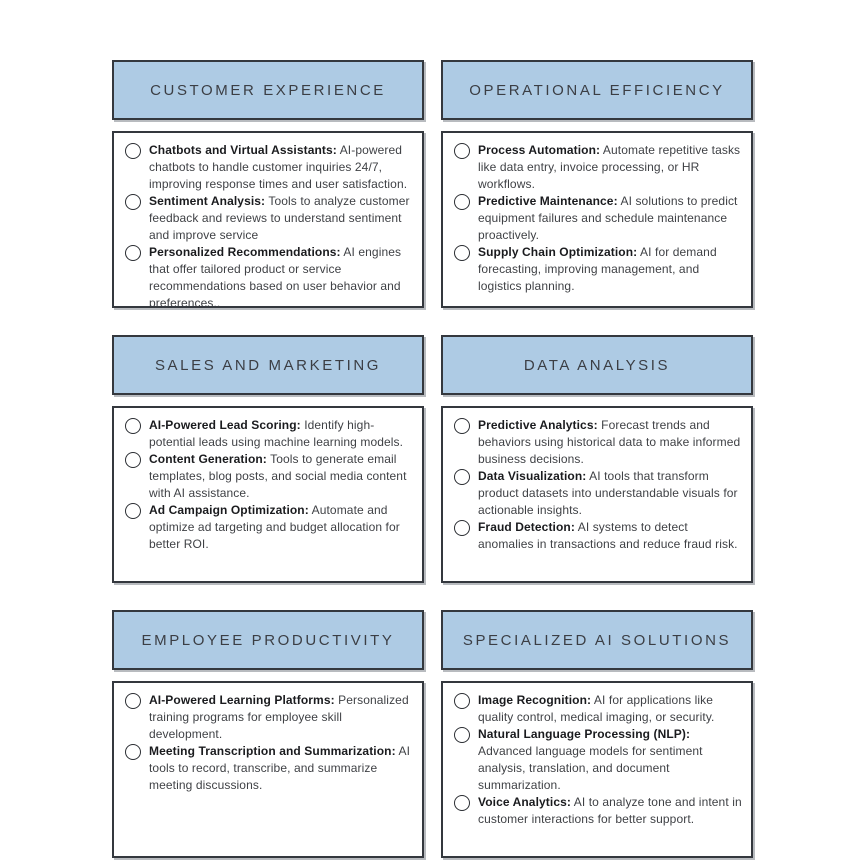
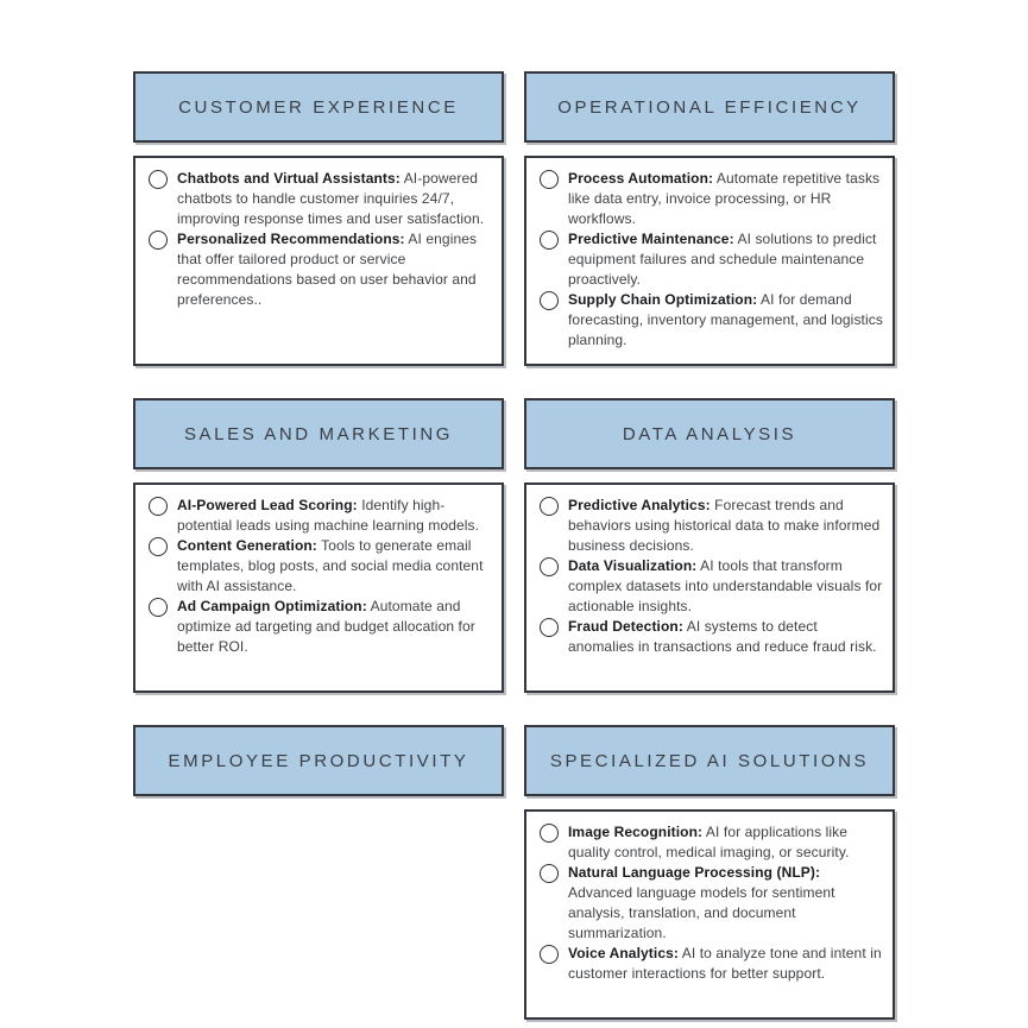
  CUSTOMER EXPERIENCE
  Chatbots and Virtual Assistants: AI-powered chatbots to handle customer inquiries 24/7, improving response times and user satisfaction.
- Sentiment Analysis: Tools to analyze customer feedback and reviews to understand sentiment and improve service
  Personalized Recommendations: AI engines that offer tailored product or service recommendations based on user behavior and preferences..
  OPERATIONAL EFFICIENCY
  Process Automation: Automate repetitive tasks like data entry, invoice processing, or HR workflows.
  Predictive Maintenance: AI solutions to predict equipment failures and schedule maintenance proactively.
- Supply Chain Optimization: AI for demand forecasting, improving management, and logistics planning.
+ Supply Chain Optimization: AI for demand forecasting, inventory management, and logistics planning.
  SALES AND MARKETING
  AI-Powered Lead Scoring: Identify high-potential leads using machine learning models.
  Content Generation: Tools to generate email templates, blog posts, and social media content with AI assistance.
  Ad Campaign Optimization: Automate and optimize ad targeting and budget allocation for better ROI.
  DATA ANALYSIS
  Predictive Analytics: Forecast trends and behaviors using historical data to make informed business decisions.
- Data Visualization: AI tools that transform product datasets into understandable visuals for actionable insights.
+ Data Visualization: AI tools that transform complex datasets into understandable visuals for actionable insights.
  Fraud Detection: AI systems to detect anomalies in transactions and reduce fraud risk.
  EMPLOYEE PRODUCTIVITY
- AI-Powered Learning Platforms: Personalized training programs for employee skill development.
- Meeting Transcription and Summarization: AI tools to record, transcribe, and summarize meeting discussions.
  SPECIALIZED AI SOLUTIONS
  Image Recognition: AI for applications like quality control, medical imaging, or security.
  Natural Language Processing (NLP): Advanced language models for sentiment analysis, translation, and document summarization.
  Voice Analytics: AI to analyze tone and intent in customer interactions for better support.
